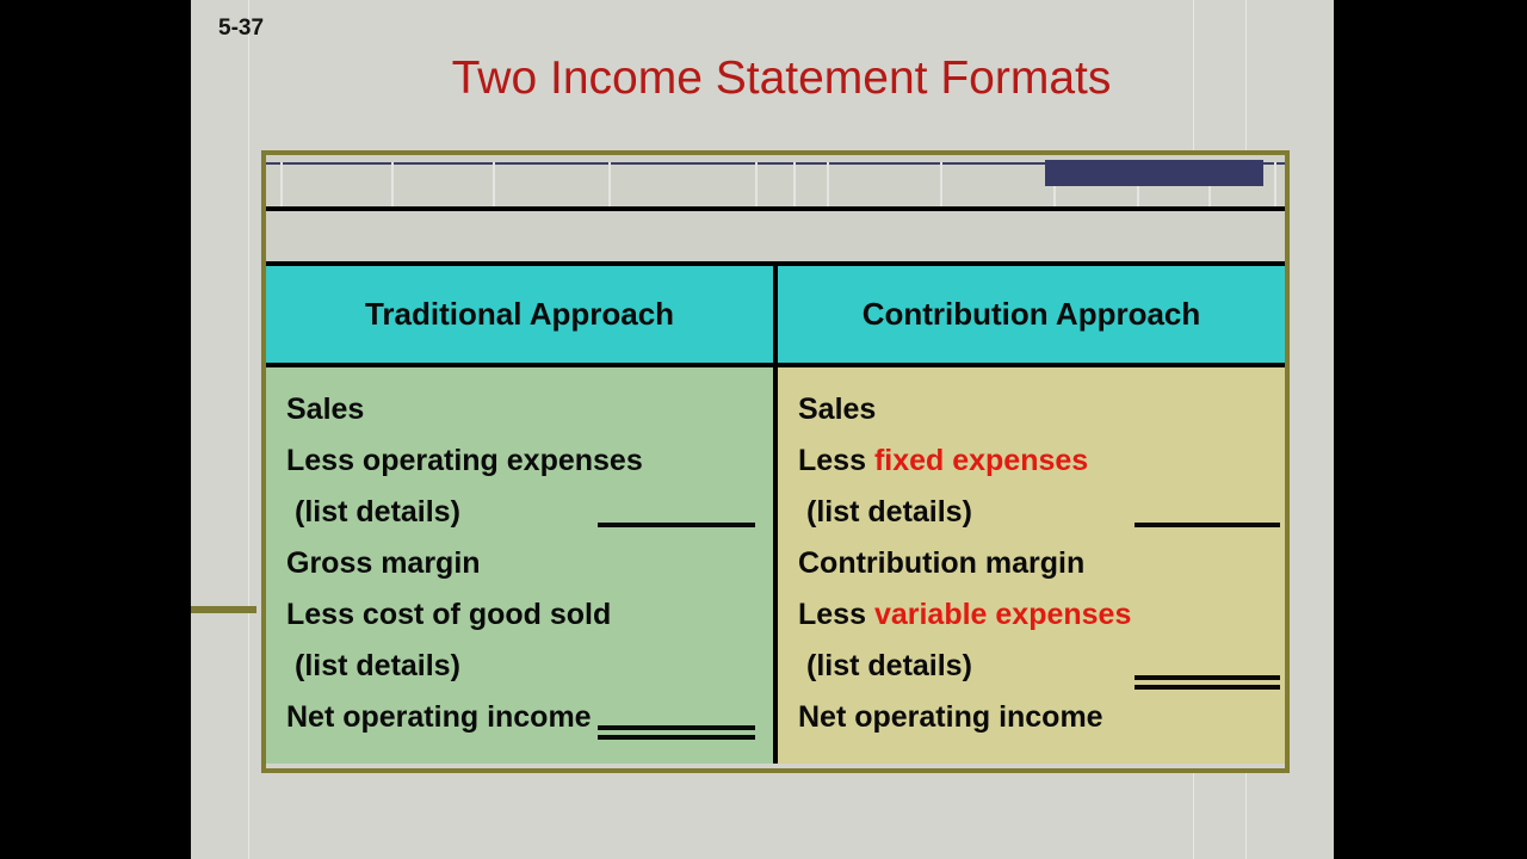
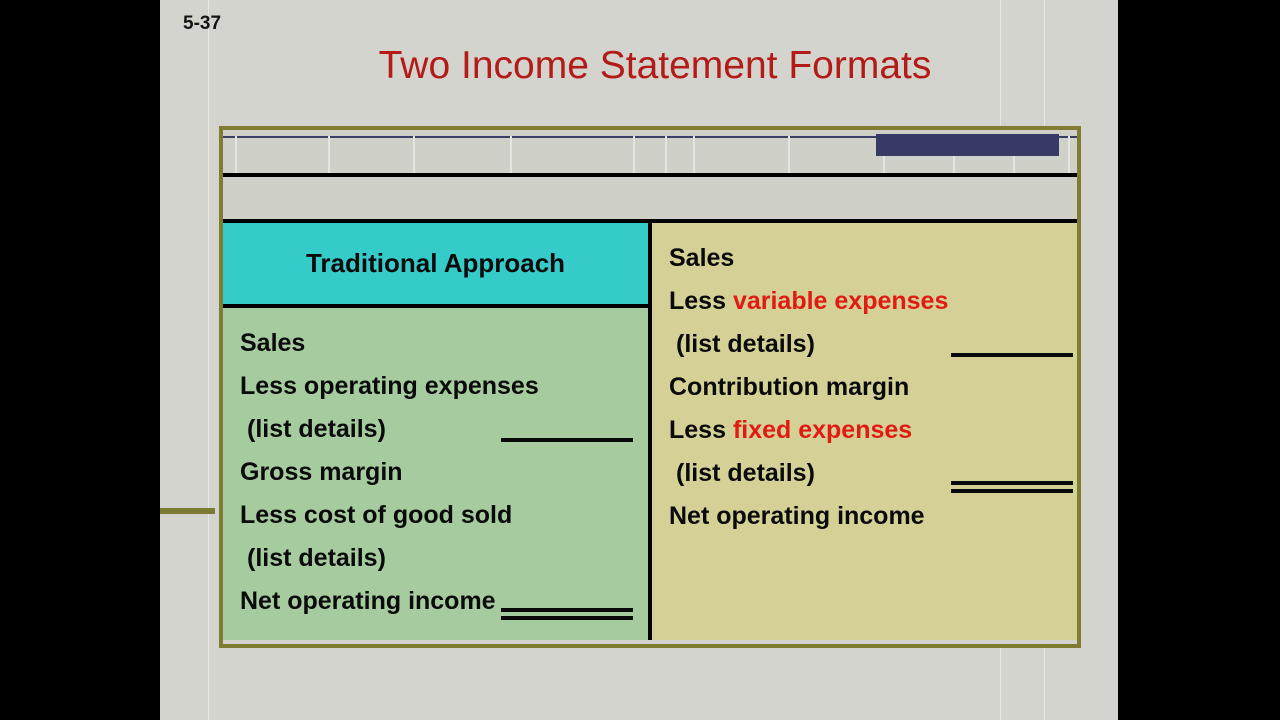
  5-37
  Two Income Statement Formats
  Traditional Approach
  Sales
  Less operating expenses
  (list details)
  Gross margin
  Less cost of good sold
  (list details)
  Net operating income
- Contribution Approach
  Sales
- Less fixed expenses
+ Less variable expenses
  (list details)
  Contribution margin
- Less variable expenses
+ Less fixed expenses
  (list details)
  Net operating income
